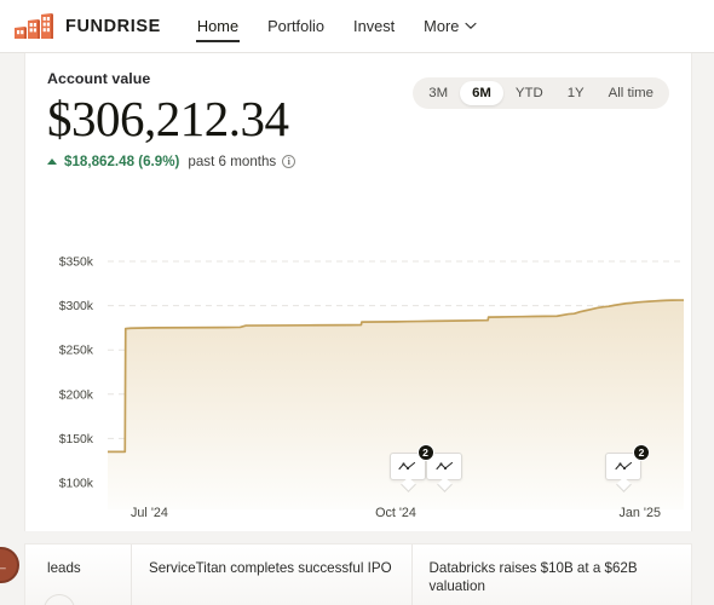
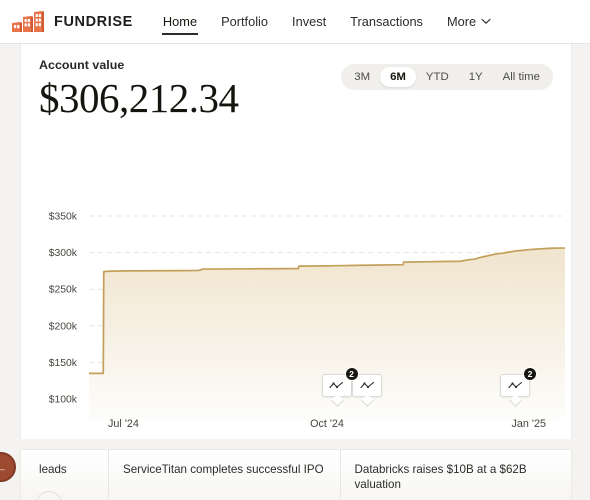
  FUNDRISE
  Home
  Portfolio
  Invest
+ Transactions
  More
  Account value
  $306,212.34
- $18,862.48 (6.9%)
- past 6 months
- i
  3M
  6M
  YTD
  1Y
  All time
  $350k
  $300k
  $250k
  $200k
  $150k
  $100k
  Jul '24
  Oct '24
  Jan '25
  2
  2
  leads
  ServiceTitan completes successful IPO
  Databricks raises $10B at a $62B valuation
  ←
